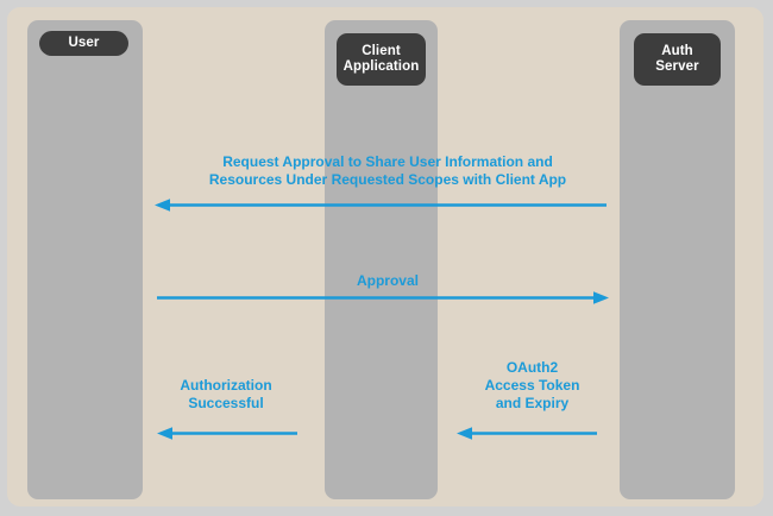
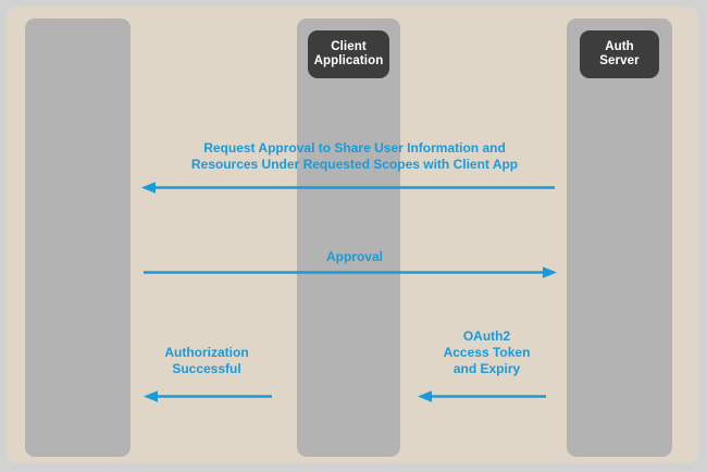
- User
  Client
  Application
  Auth
  Server
  Request Approval to Share User Information and
  Resources Under Requested Scopes with Client App
  Approval
  Authorization
  Successful
  OAuth2
  Access Token
  and Expiry
